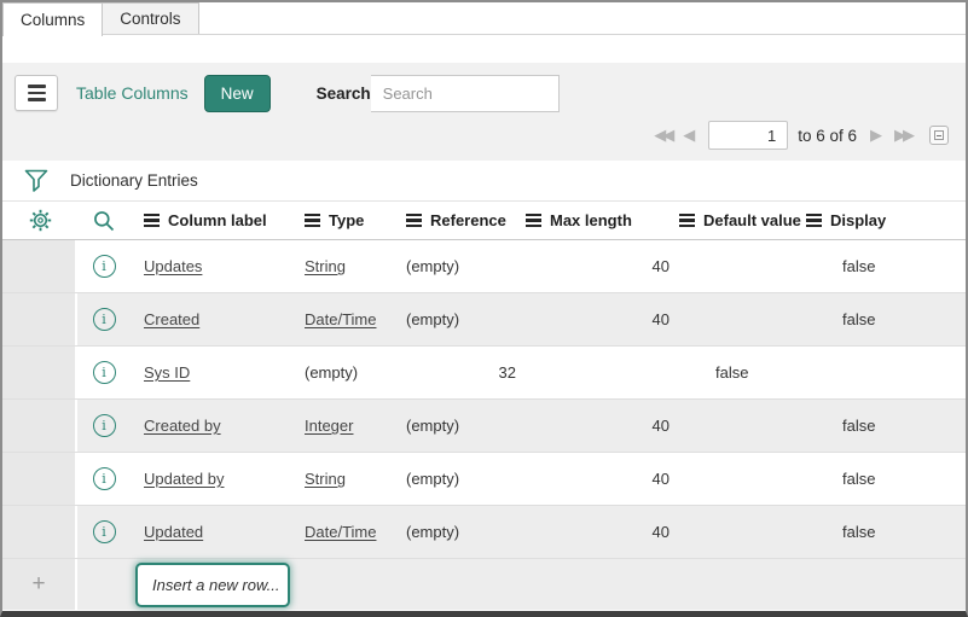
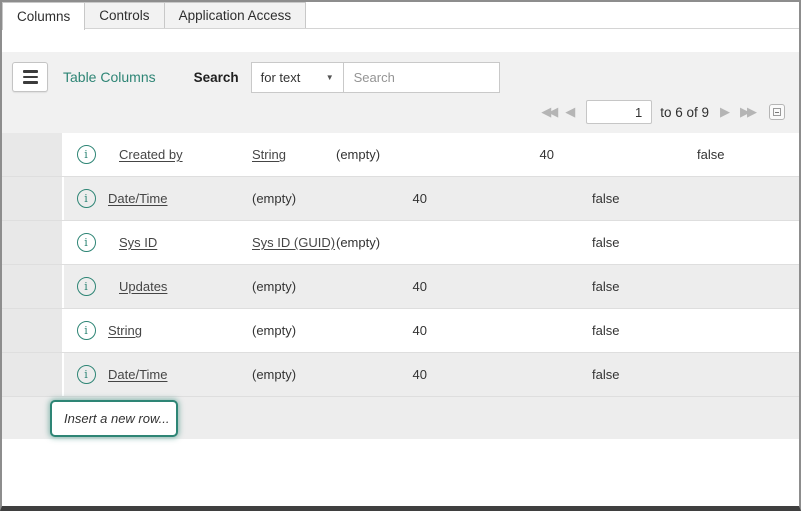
  Columns
  Controls
+ Application Access
  Table Columns
- New
  Search
+ for text
+ ▼
  Search
  ◀◀
  ◀
  1
- to 6 of 6
+ to 6 of 9
  ▶
  ▶▶
- Dictionary Entries
- Column label
- Type
- Reference
- Max length
- Default value
- Display
  i
- Updates
+ Created by
  String
  (empty)
  40
  false
  i
- Created
  Date/Time
  (empty)
  40
  false
  i
  Sys ID
+ Sys ID (GUID)
  (empty)
- 32
  false
  i
- Created by
+ Updates
- Integer
  (empty)
  40
  false
  i
- Updated by
  String
  (empty)
  40
  false
  i
- Updated
  Date/Time
  (empty)
  40
  false
- +
  Insert a new row...
